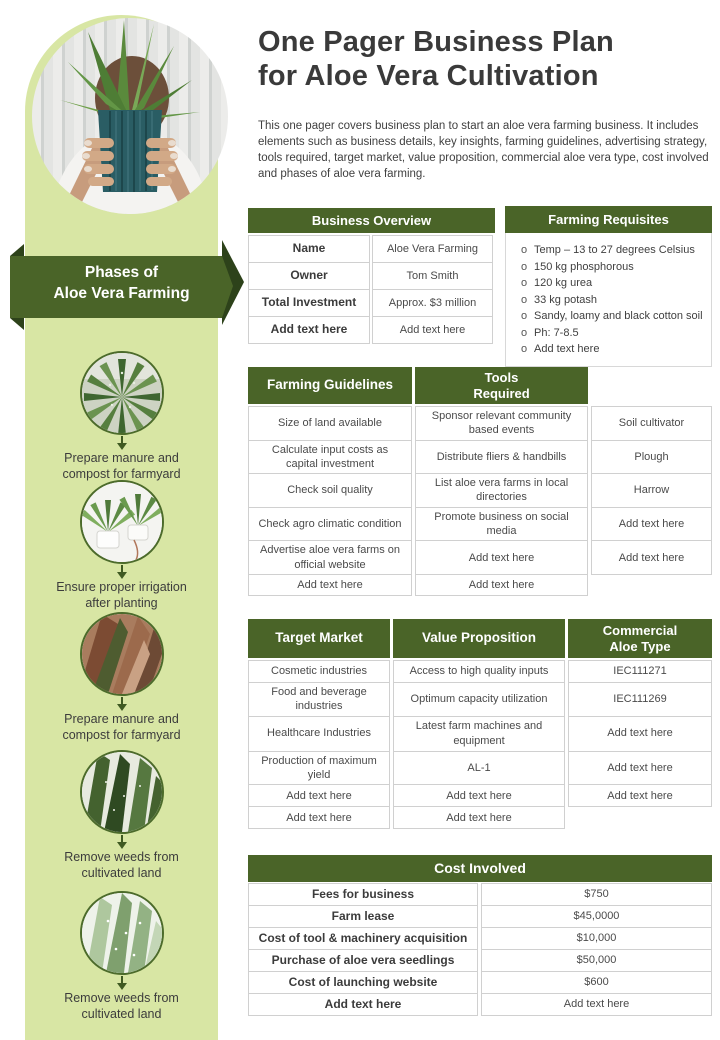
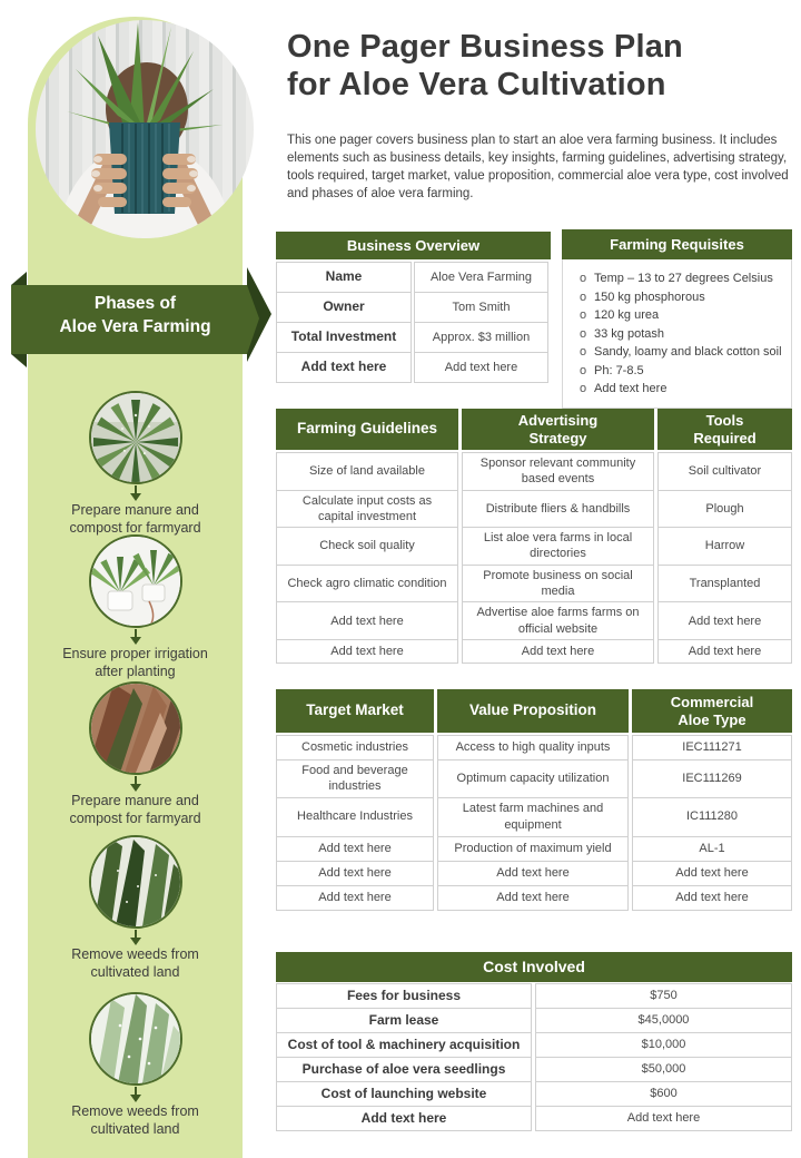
  Phases of
  Aloe Vera Farming
  Prepare manure and compost for farmyard
  Ensure proper irrigation after planting
  Prepare manure and compost for farmyard
  Remove weeds from cultivated land
  Remove weeds from cultivated land
  One Pager Business Plan
  for Aloe Vera Cultivation
  This one pager covers business plan to start an aloe vera farming business. It includes elements such as business details, key insights, farming guidelines, advertising strategy, tools required, target market, value proposition, commercial aloe vera type, cost involved and phases of aloe vera farming.
  Business Overview
  Name
  Aloe Vera Farming
  Owner
  Tom Smith
  Total Investment
  Approx. $3 million
  Add text here
  Add text here
  Farming Requisites
  o
  Temp – 13 to 27 degrees Celsius
  o
  150 kg phosphorous
  o
  120 kg urea
  o
  33 kg potash
  o
  Sandy, loamy and black cotton soil
  o
  Ph: 7-8.5
  o
  Add text here
  Farming Guidelines
+ Advertising
+ Strategy
  Tools
  Required
  Size of land available
  Sponsor relevant community based events
  Soil cultivator
  Calculate input costs as capital investment
  Distribute fliers & handbills
  Plough
  Check soil quality
  List aloe vera farms in local directories
  Harrow
  Check agro climatic condition
  Promote business on social media
+ Transplanted
  Add text here
- Advertise aloe vera farms on official website
+ Advertise aloe farms farms on official website
  Add text here
  Add text here
  Add text here
  Add text here
  Target Market
  Value Proposition
  Commercial
  Aloe Type
  Cosmetic industries
  Access to high quality inputs
  IEC111271
  Food and beverage industries
  Optimum capacity utilization
  IEC111269
  Healthcare Industries
  Latest farm machines and equipment
+ IC111280
  Add text here
  Production of maximum yield
  AL-1
  Add text here
  Add text here
  Add text here
  Add text here
  Add text here
  Add text here
  Cost Involved
  Fees for business
  $750
  Farm lease
  $45,0000
  Cost of tool & machinery acquisition
  $10,000
  Purchase of aloe vera seedlings
  $50,000
  Cost of launching website
  $600
  Add text here
  Add text here
